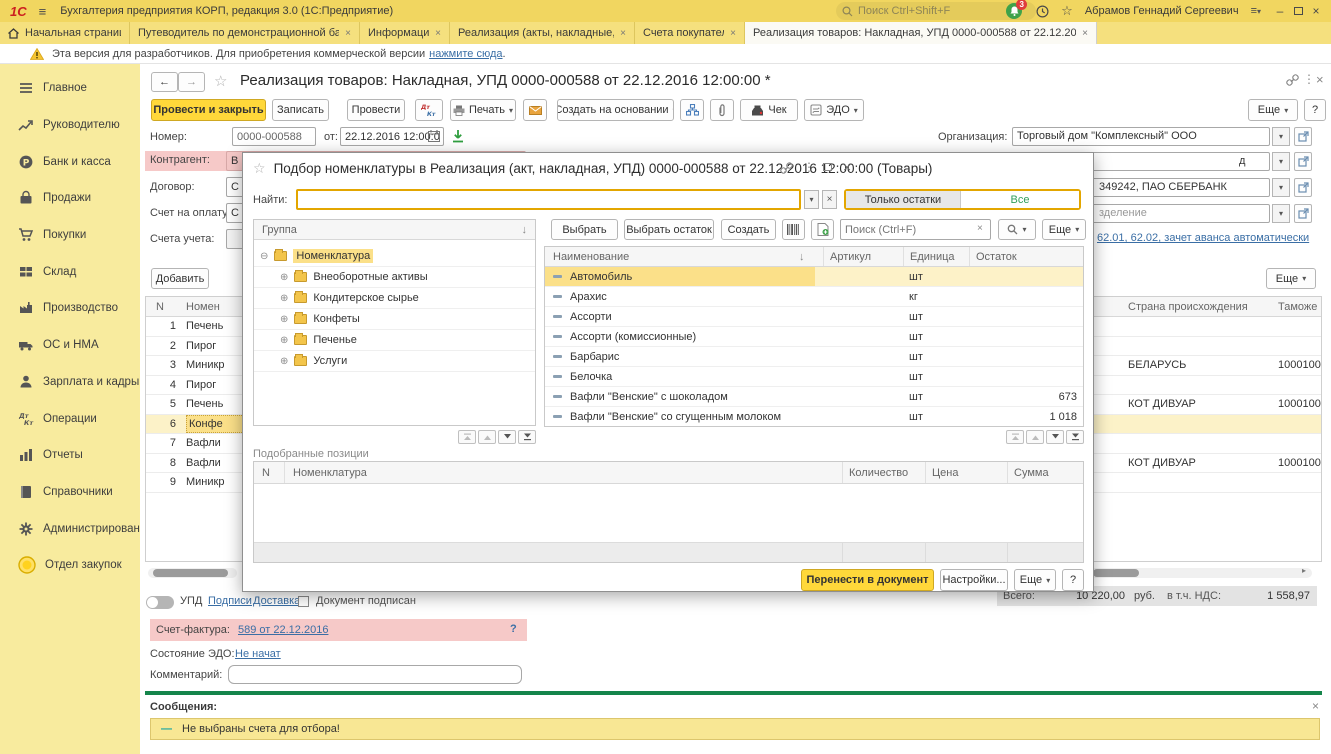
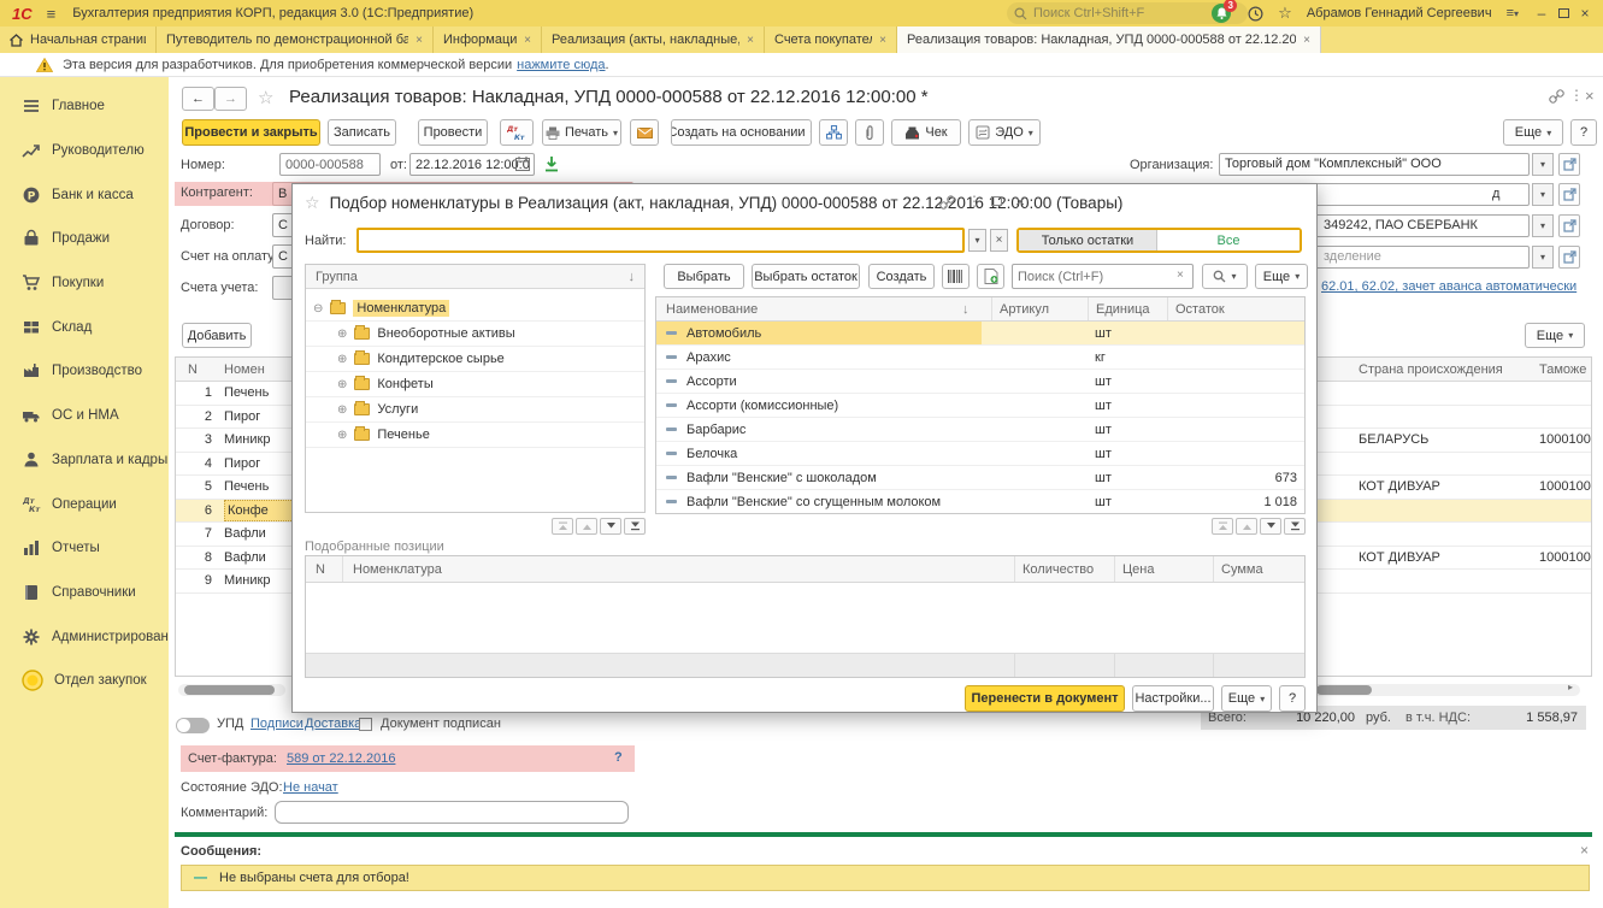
  1С
  ≡
  Бухгалтерия предприятия КОРП, редакция 3.0 (1С:Предприятие)
  Поиск Ctrl+Shift+F
  3
  ☆
  Абрамов Геннадий Сергеевич
  ≡▾
  –
  ×
  Начальная страни
  Путеводитель по демонстрационной ба
  ×
  Информаци
  ×
  Реализация (акты, накладные,
  ×
  Счета покупате
  ×
  Реализация товаров: Накладная, УПД 0000-000588 от 22.12.20
  ×
  Эта версия для разработчиков. Для приобретения коммерческой версии
  нажмите сюда
  .
  Главное
  Руководителю
  Р
  Банк и касса
  Продажи
  Покупки
  Склад
  Производство
  ОС и НМА
  Зарплата и кадры
  Дт
  Кт
  Операции
  Отчеты
  Справочники
  Администрирован
  Отдел закупок
  ←
  →
  ☆
  Реализация товаров: Накладная, УПД 0000-000588 от 22.12.2016 12:00:00 *
  ⋮
  ×
  Провести и закрыть
  Записать
  Провести
  Печать
  ▾
  Создать на основании
  Чек
  ЭДО
  ▾
  Еще
  ▾
  ?
  Номер:
  0000-000588
  от:
  22.12.2016 12:00:0
  Организация:
  Торговый дом "Комплексный" ООО
  ▾
  Контрагент:
  В
  д
  ▾
  Договор:
  С
  349242, ПАО СБЕРБАНК
  ▾
  Счет на оплату
  С
  зделение
  ▾
  Счета учета:
  62.01, 62.02, зачет аванса автоматически
  Добавить
  Еще
  ▾
  N
  Номен
  Страна происхождения
  Таможе
  1
  Печень
  2
  Пирог
  3
  Миникр
  БЕЛАРУСЬ
  1000100
  4
  Пирог
  5
  Печень
  КОТ ДИВУАР
  1000100
  6
  Конфе
  7
  Вафли
  8
  Вафли
  КОТ ДИВУАР
  1000100
  9
  Миникр
  ▸
  Всего:
  10 220,00
  руб.
  в т.ч. НДС:
  1 558,97
  УПД
  Подписи
  Доставк
  Документ подписан
  Счет-фактура:
  589 от 22.12.2016
  ?
  Состояние ЭДО:
  Не начат
  Комментарий:
  Сообщения:
  ×
  —
  Не выбраны счета для отбора!
  ☆
  Подбор номенклатуры в Реализация (акт, накладная, УПД) 0000-000588 от 22.12016 12:00:00 (Товары)
  ⋮
  ×
  Найти:
  ▾
  ×
  Только остатки
  Все
  Группа
  ↓
  ⊖
  Номенклатура
  ⊕
  Внеоборотные активы
  ⊕
  Кондитерское сырье
  ⊕
  Конфеты
  ⊕
- Печенье
+ Услуги
  ⊕
- Услуги
+ Печенье
  Выбрать
  Выбрать остаток
  Создать
  Поиск (Ctrl+F)
  ×
  ▾
  Еще
  ▾
  Наименование
  ↓
  Артикул
  Единица
  Остаток
  Автомобиль
  шт
  Арахис
  кг
  Ассорти
  шт
  Ассорти (комиссионные)
  шт
  Барбарис
  шт
  Белочка
  шт
  Вафли "Венские" с шоколадом
  шт
  673
  Вафли "Венские" со сгущенным молоком
  шт
  1 018
  Подобранные позиции
  N
  Номенклатура
  Количество
  Цена
  Сумма
  Перенести в документ
  Настройки...
  Еще
  ▾
  ?
